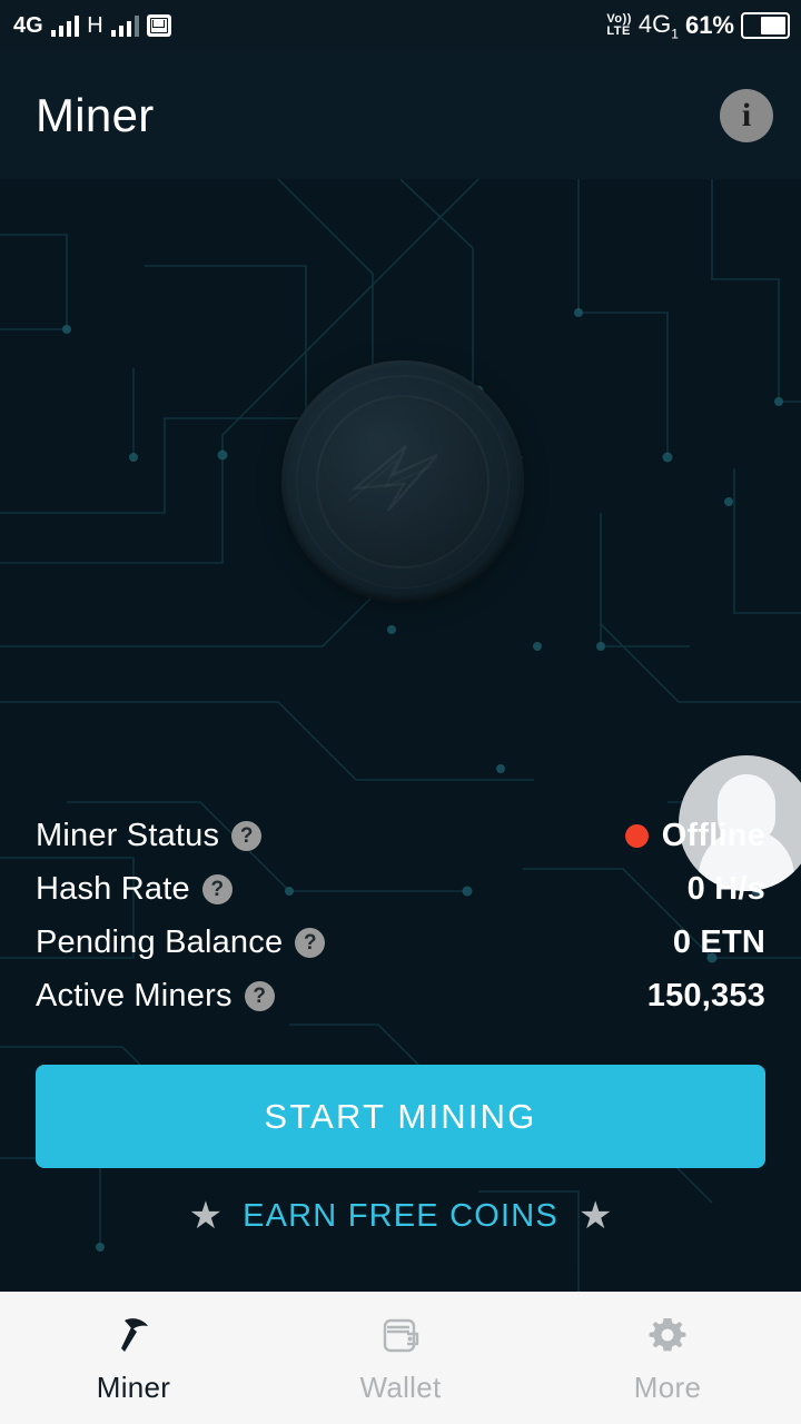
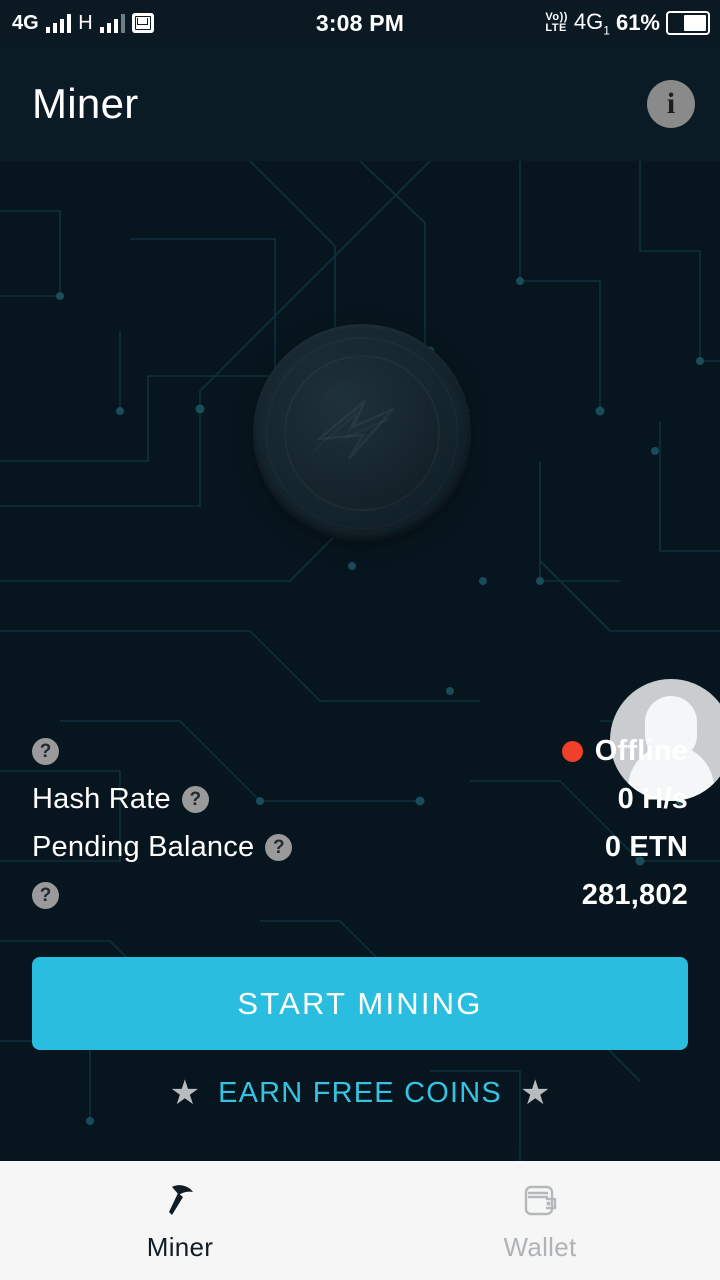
  4G
  H
+ 3:08 PM
  Vo))
  LTE
  4G1
  61%
  Miner
  i
- Miner Status
  ?
  Offline
  Hash Rate
  ?
  0 H/s
  Pending Balance
  ?
  0 ETN
- Active Miners
  ?
- 150,353
+ 281,802
  START MINING
  ★
  EARN FREE COINS
  ★
  Miner
  Wallet
- More
